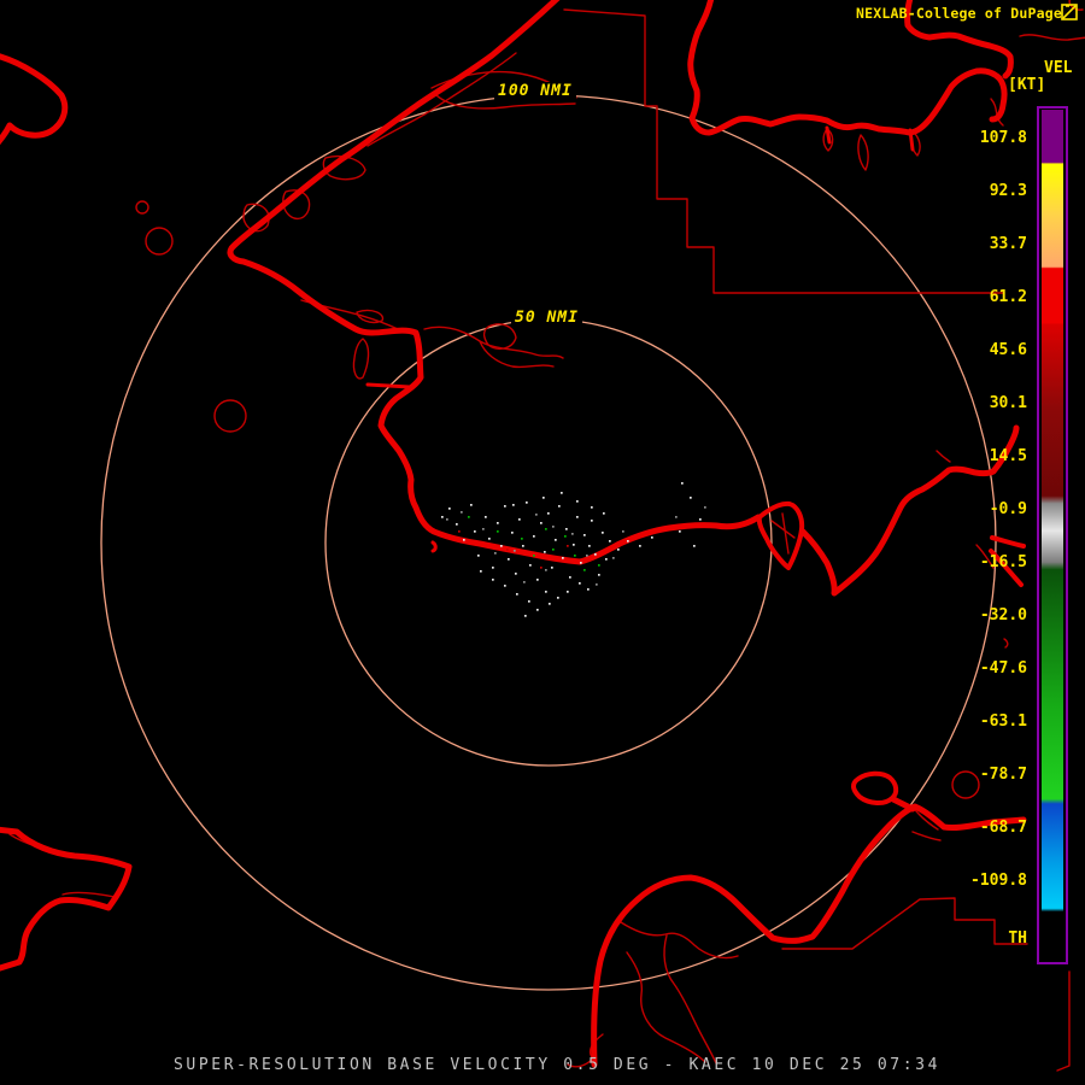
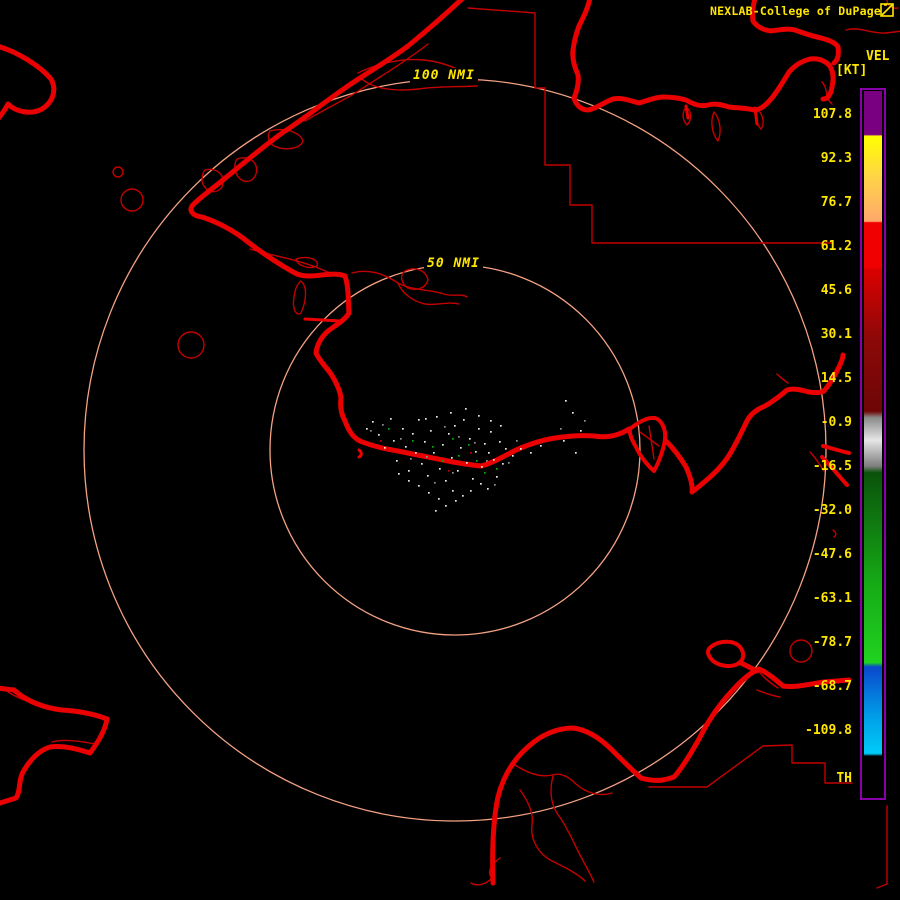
  100 NMI
  50 NMI
  NEXLAB-College of DuPage
  VEL
  [KT]
  107.8
  92.3
- 33.7
+ 76.7
  61.2
  45.6
  30.1
  14.5
  -0.9
  -16.5
  -32.0
  -47.6
  -63.1
  -78.7
  -68.7
  -109.8
  TH
- SUPER-RESOLUTION BASE VELOCITY 0.5 DEG - KAEC 10 DEC 25 07:34
